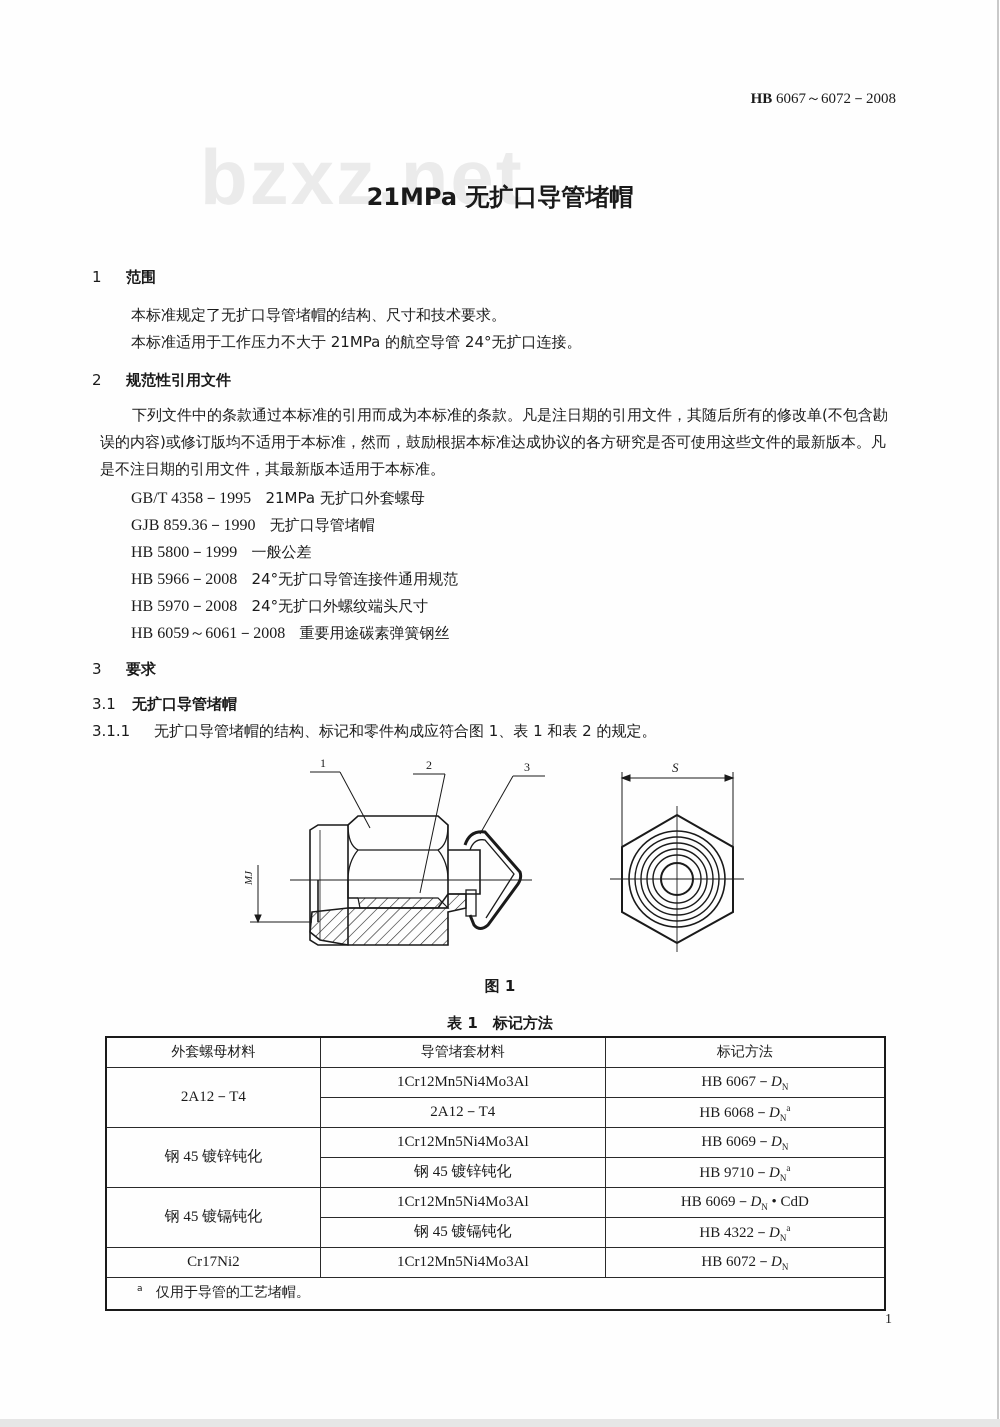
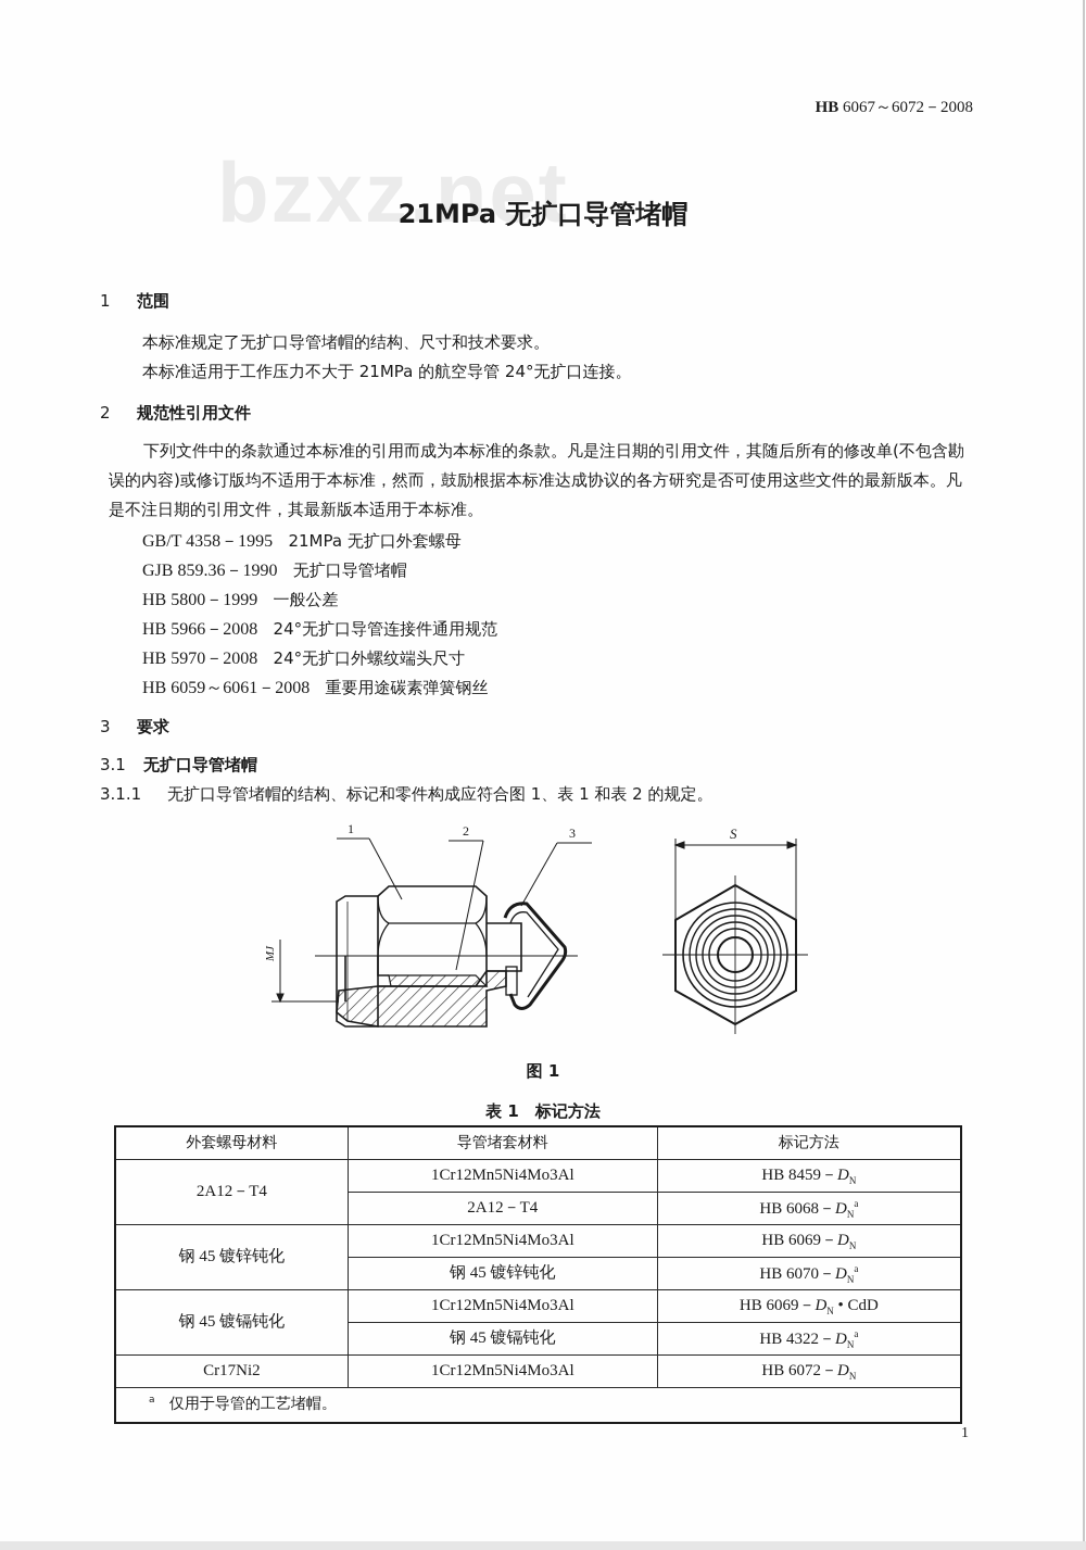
  HB 6067～6072－2008
  bzxz.net
  21MPa 无扩口导管堵帽
  1 范围
  本标准规定了无扩口导管堵帽的结构、尺寸和技术要求。
  本标准适用于工作压力不大于 21MPa 的航空导管 24°无扩口连接。
  2 规范性引用文件
  下列文件中的条款通过本标准的引用而成为本标准的条款。凡是注日期的引用文件，其随后所有的修改单(不包含勘误的内容)或修订版均不适用于本标准，然而，鼓励根据本标准达成协议的各方研究是否可使用这些文件的最新版本。凡是不注日期的引用文件，其最新版本适用于本标准。
  GB/T 4358－1995 21MPa 无扩口外套螺母
  GJB 859.36－1990 无扩口导管堵帽
  HB 5800－1999 一般公差
  HB 5966－2008 24°无扩口导管连接件通用规范
  HB 5970－2008 24°无扩口外螺纹端头尺寸
  HB 6059～6061－2008 重要用途碳素弹簧钢丝
  3 要求
  3.1 无扩口导管堵帽
  3.1.1 无扩口导管堵帽的结构、标记和零件构成应符合图 1、表 1 和表 2 的规定。
  1
  2
  3
  S
  图 1
  表 1 标记方法
  外套螺母材料	导管堵套材料	标记方法
- 2A12－T4	1Cr12Mn5Ni4Mo3Al	HB 6067－DN
+ 2A12－T4	1Cr12Mn5Ni4Mo3Al	HB 8459－DN
  2A12－T4	HB 6068－DNa
  钢 45 镀锌钝化	1Cr12Mn5Ni4Mo3Al	HB 6069－DN
- 钢 45 镀锌钝化	HB 9710－DNa
+ 钢 45 镀锌钝化	HB 6070－DNa
  钢 45 镀镉钝化	1Cr12Mn5Ni4Mo3Al	HB 6069－DN • CdD
  钢 45 镀镉钝化	HB 4322－DNa
  Cr17Ni2	1Cr12Mn5Ni4Mo3Al	HB 6072－DN
  a 仅用于导管的工艺堵帽。
  1
